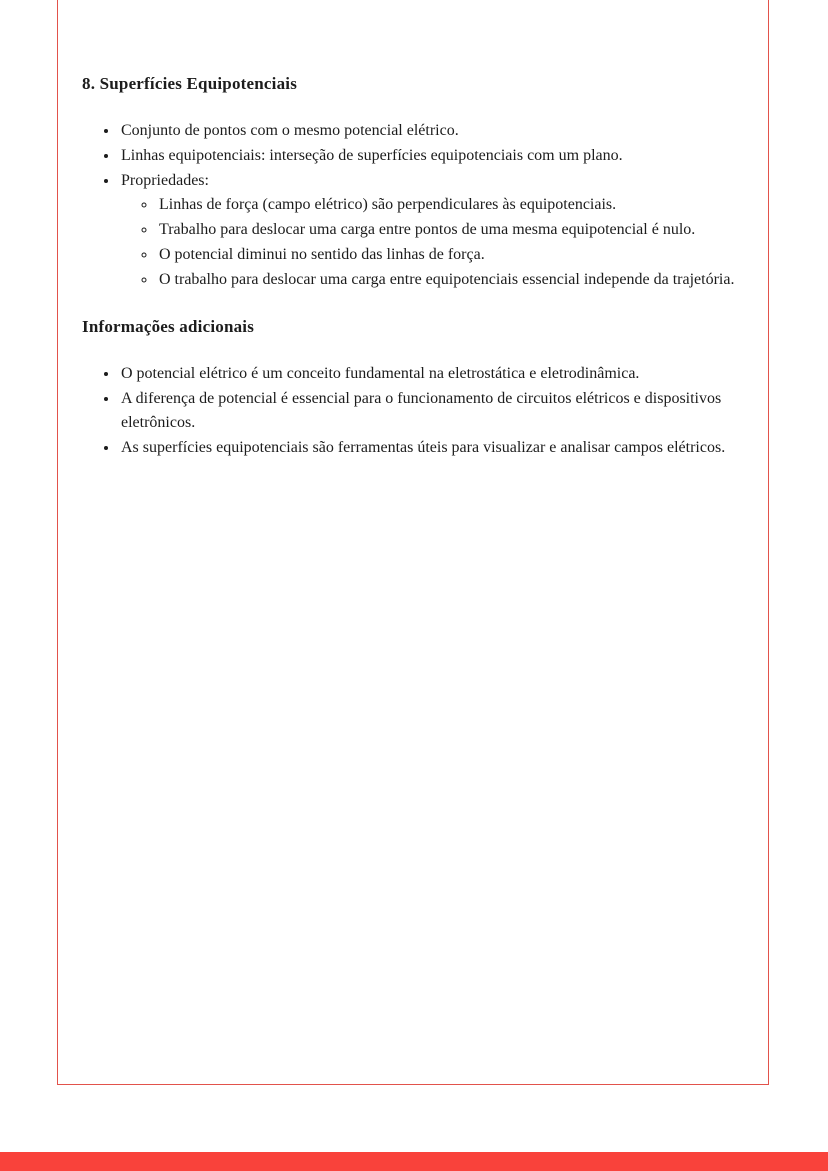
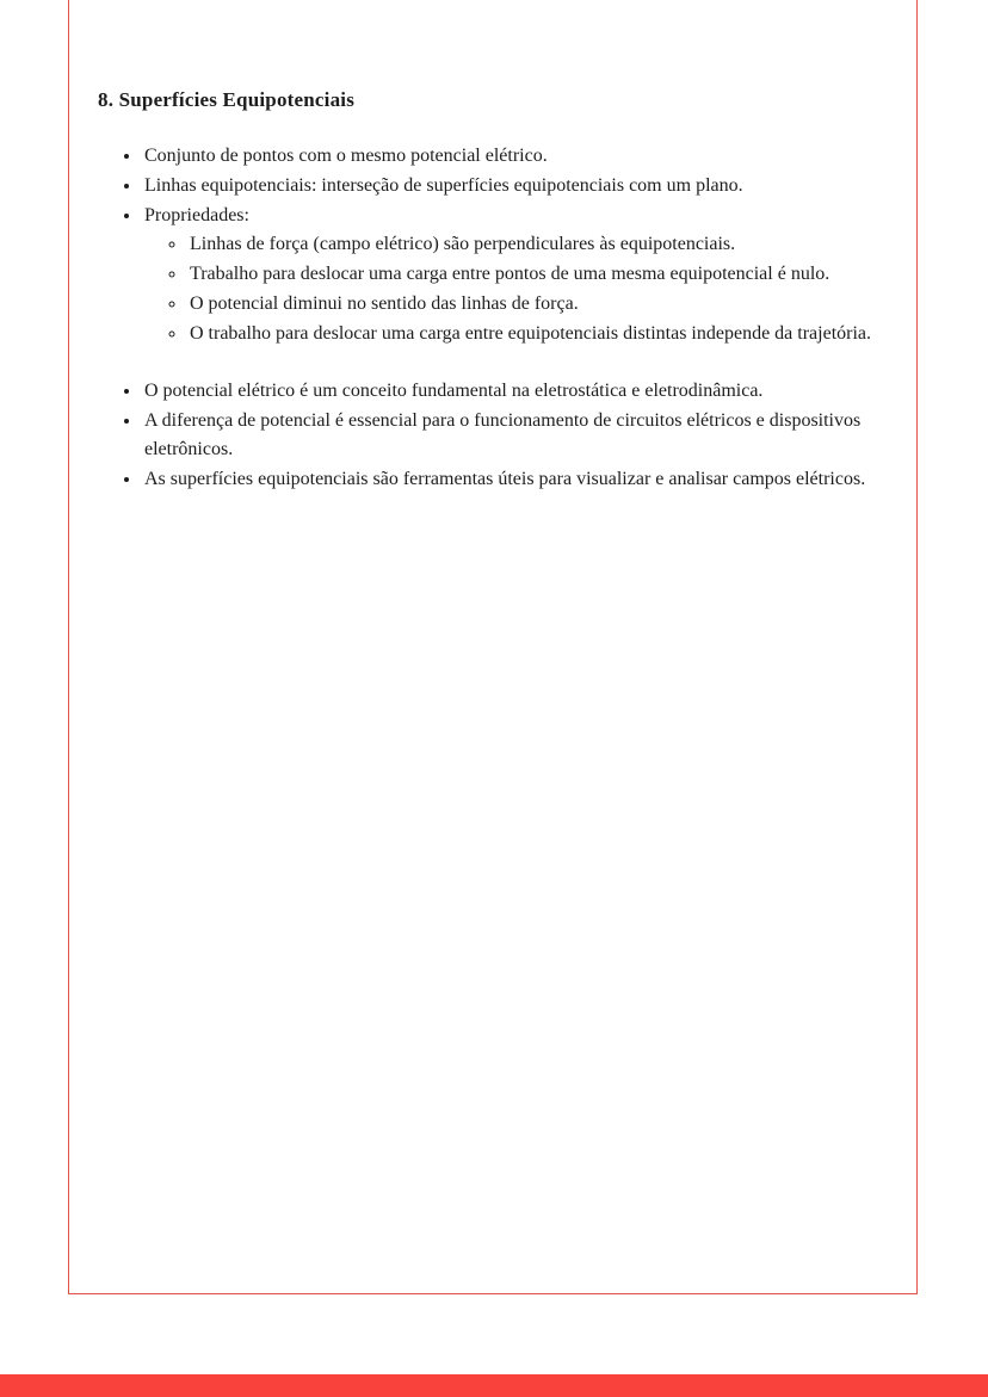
  8. Superfícies Equipotenciais
  Conjunto de pontos com o mesmo potencial elétrico.
  Linhas equipotenciais: interseção de superfícies equipotenciais com um plano.
  Propriedades:
  Linhas de força (campo elétrico) são perpendiculares às equipotenciais.
  Trabalho para deslocar uma carga entre pontos de uma mesma equipotencial é nulo.
  O potencial diminui no sentido das linhas de força.
- O trabalho para deslocar uma carga entre equipotenciais essencial independe da trajetória.
+ O trabalho para deslocar uma carga entre equipotenciais distintas independe da trajetória.
- Informações adicionais
  O potencial elétrico é um conceito fundamental na eletrostática e eletrodinâmica.
  A diferença de potencial é essencial para o funcionamento de circuitos elétricos e dispositivos eletrônicos.
  As superfícies equipotenciais são ferramentas úteis para visualizar e analisar campos elétricos.
